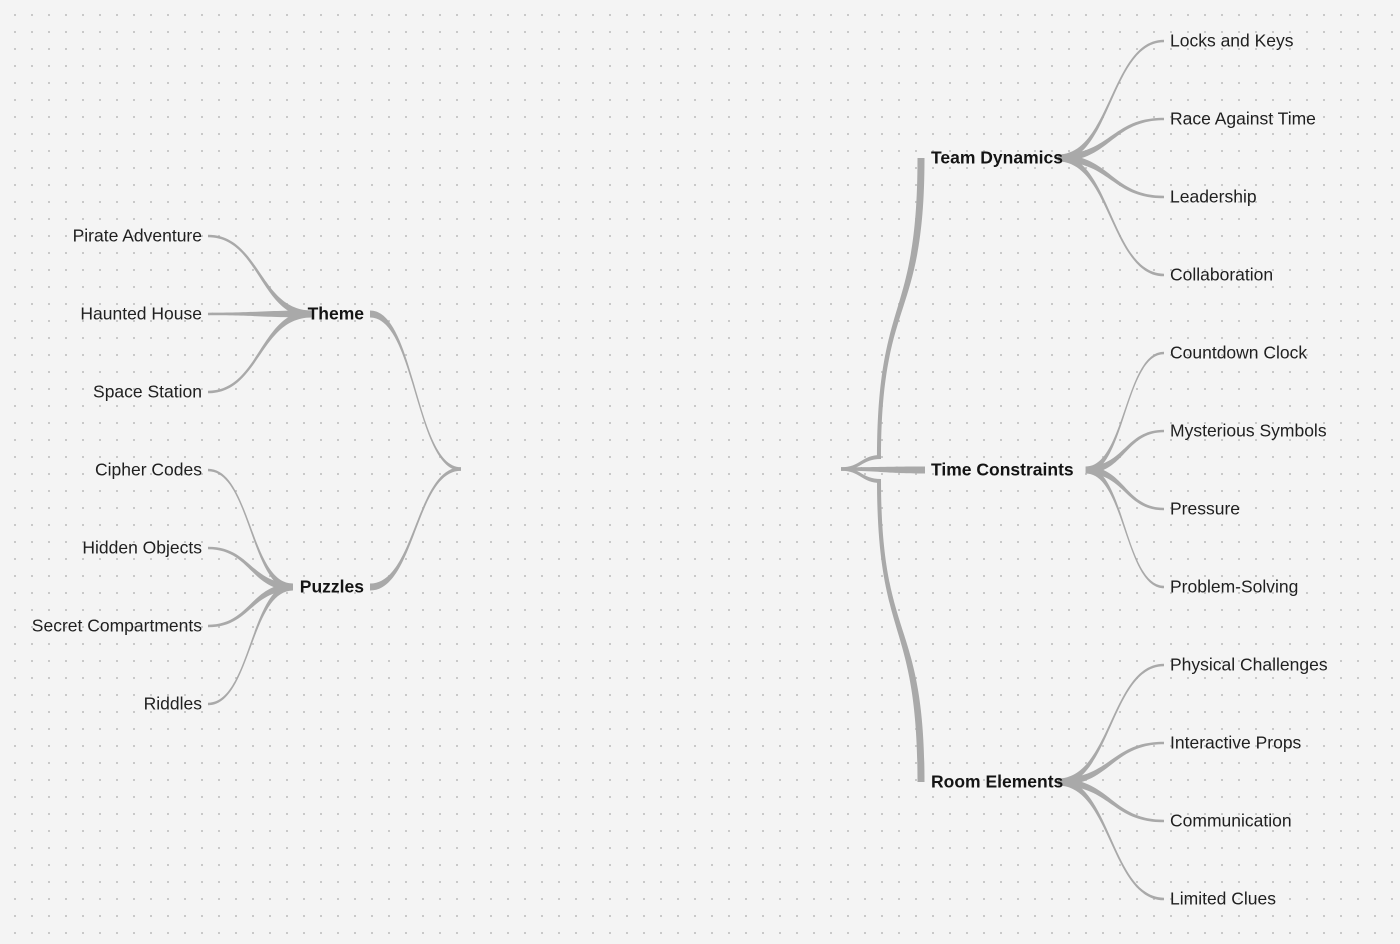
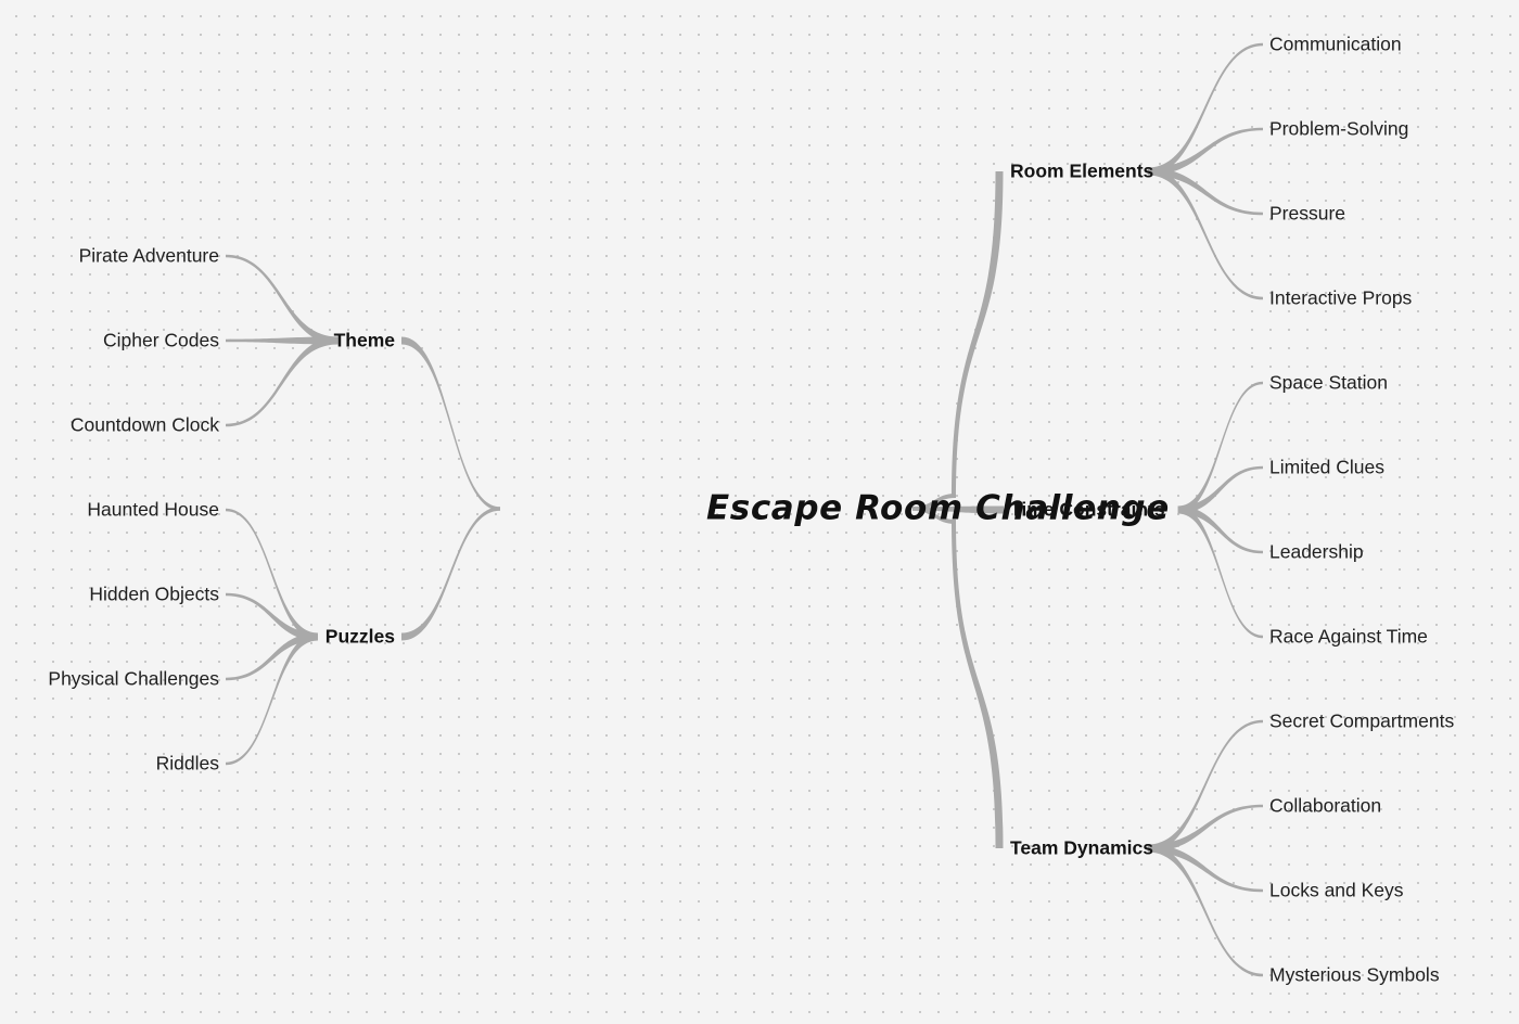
+ Escape Room Challenge
  Theme
  Pirate Adventure
- Haunted House
+ Cipher Codes
- Space Station
+ Countdown Clock
  Puzzles
- Cipher Codes
+ Haunted House
  Hidden Objects
- Secret Compartments
+ Physical Challenges
  Riddles
- Team Dynamics
+ Room Elements
- Locks and Keys
+ Communication
- Race Against Time
+ Problem-Solving
- Leadership
+ Pressure
- Collaboration
+ Interactive Props
  Time Constraints
- Countdown Clock
+ Space Station
- Mysterious Symbols
+ Limited Clues
- Pressure
+ Leadership
- Problem-Solving
+ Race Against Time
- Room Elements
+ Team Dynamics
- Physical Challenges
+ Secret Compartments
- Interactive Props
+ Collaboration
- Communication
+ Locks and Keys
- Limited Clues
+ Mysterious Symbols
